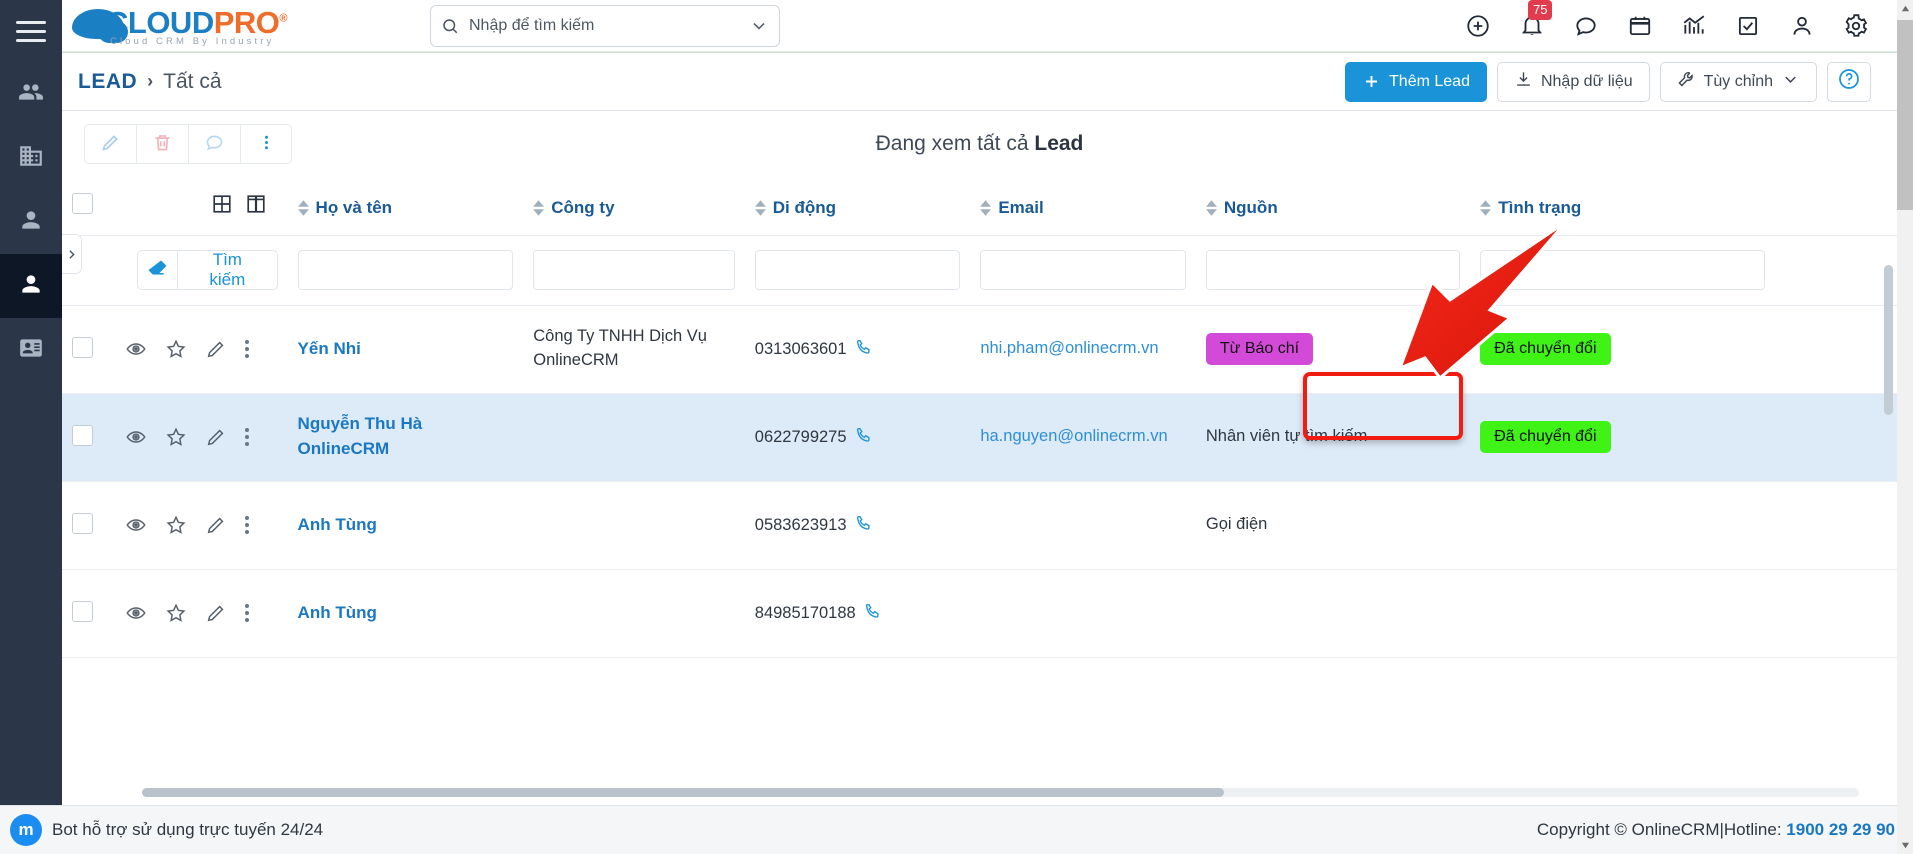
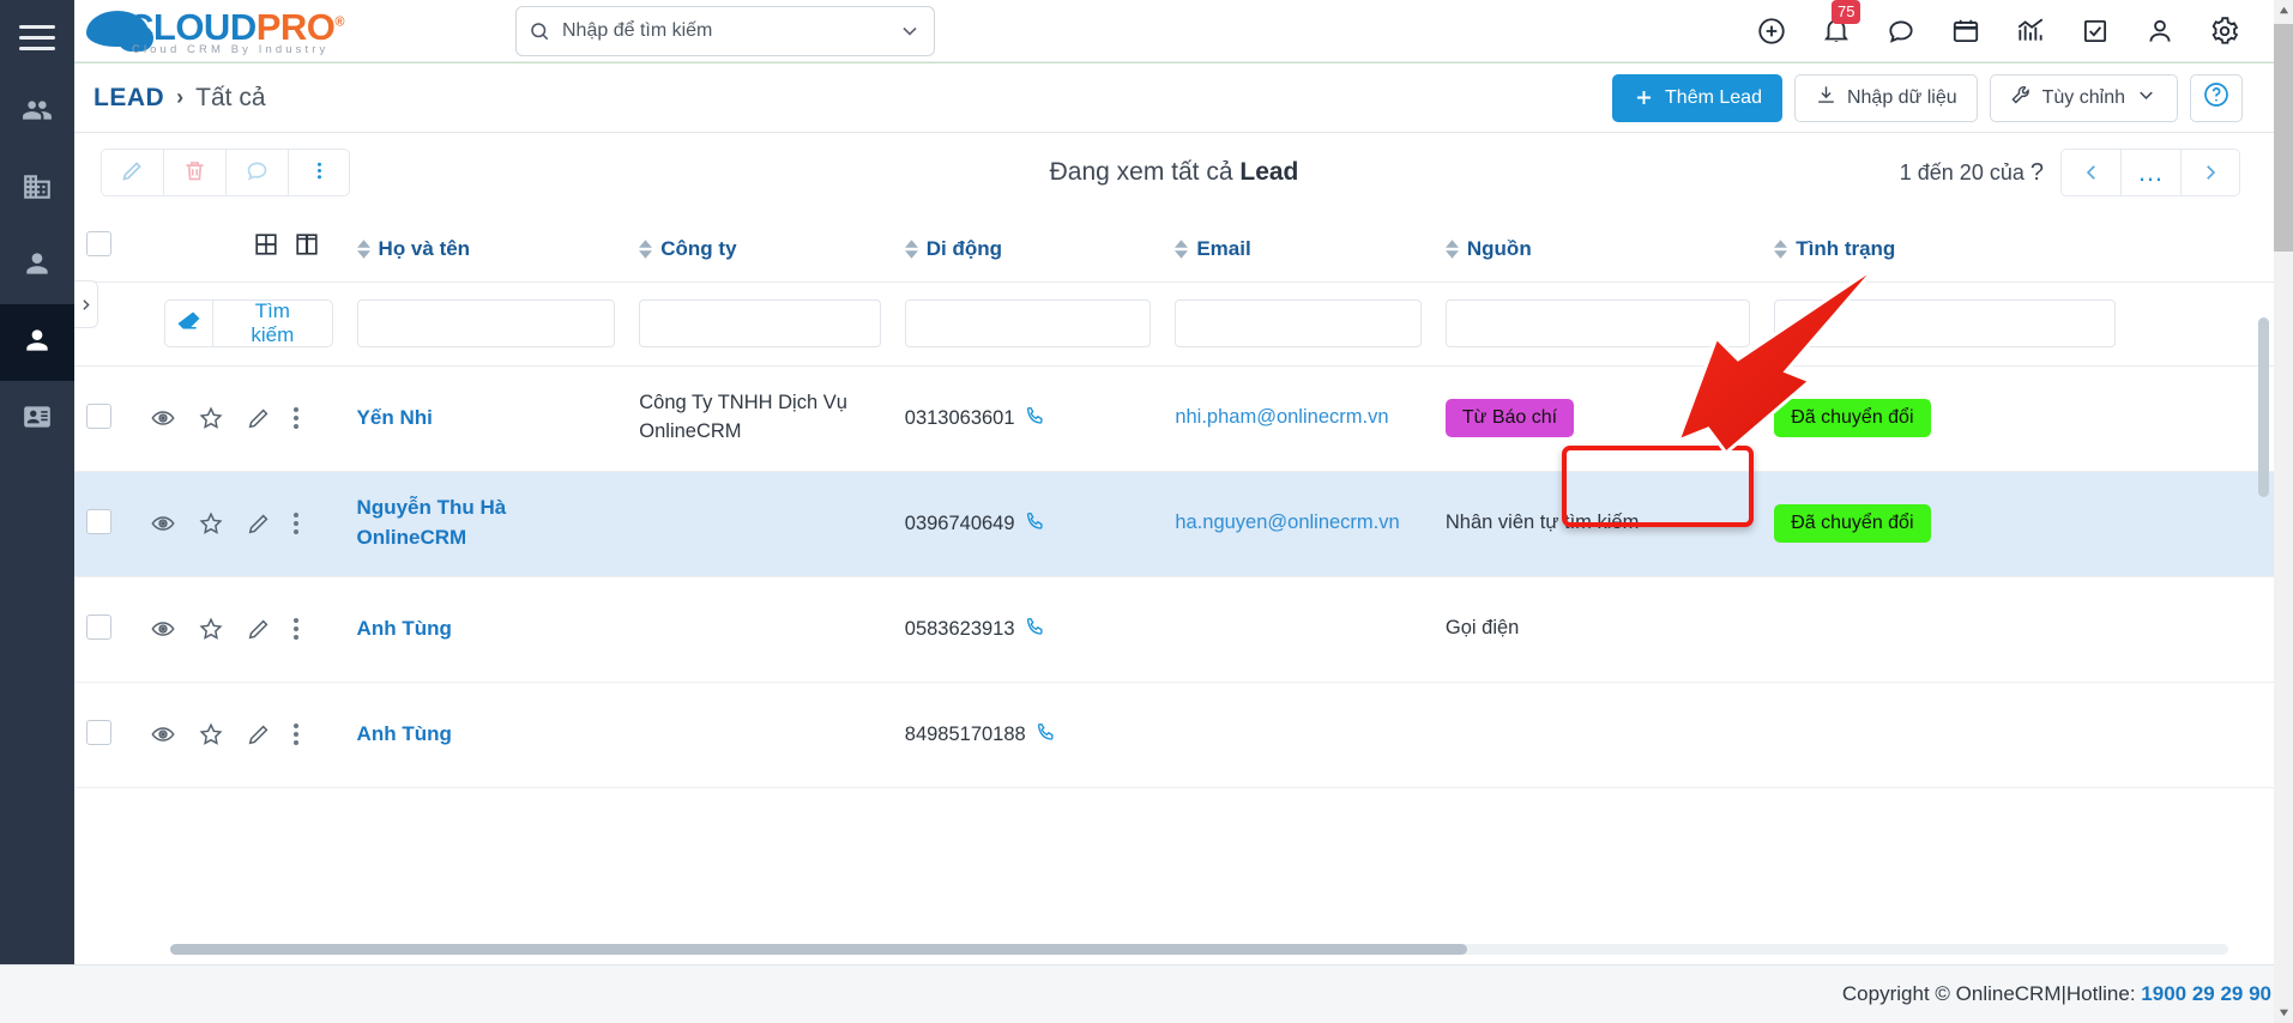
  CLOUDPRO®
  Cloud CRM By Industry
  Nhập để tìm kiếm
  75
  LEAD
  ›
  Tất cả
  Thêm Lead
  Nhập dữ liệu
  Tùy chỉnh
  Đang xem tất cả Lead
+ 1 đến 20 của ?
+ …
  		Họ và tên	Công ty	Di động	Email	Nguồn	Tình trạng
  	Tìm kiếm
  		Yến Nhi	Công Ty TNHH Dịch Vụ OnlineCRM	0313063601	nhi.pham@onlinecrm.vn	Từ Báo chí	Đã chuyển đổi
- 		Nguyễn Thu Hà OnlineCRM		0622799275	ha.nguyen@onlinecrm.vn	Nhân viên tự tìm kiếm	Đã chuyển đổi
+ 		Nguyễn Thu Hà OnlineCRM		0396740649	ha.nguyen@onlinecrm.vn	Nhân viên tự tìm kiếm	Đã chuyển đổi
  		Anh Tùng		0583623913		Gọi điện
  		Anh Tùng		84985170188
- m
- Bot hỗ trợ sử dụng trực tuyến 24/24
  Copyright © OnlineCRM|Hotline: 1900 29 29 90
